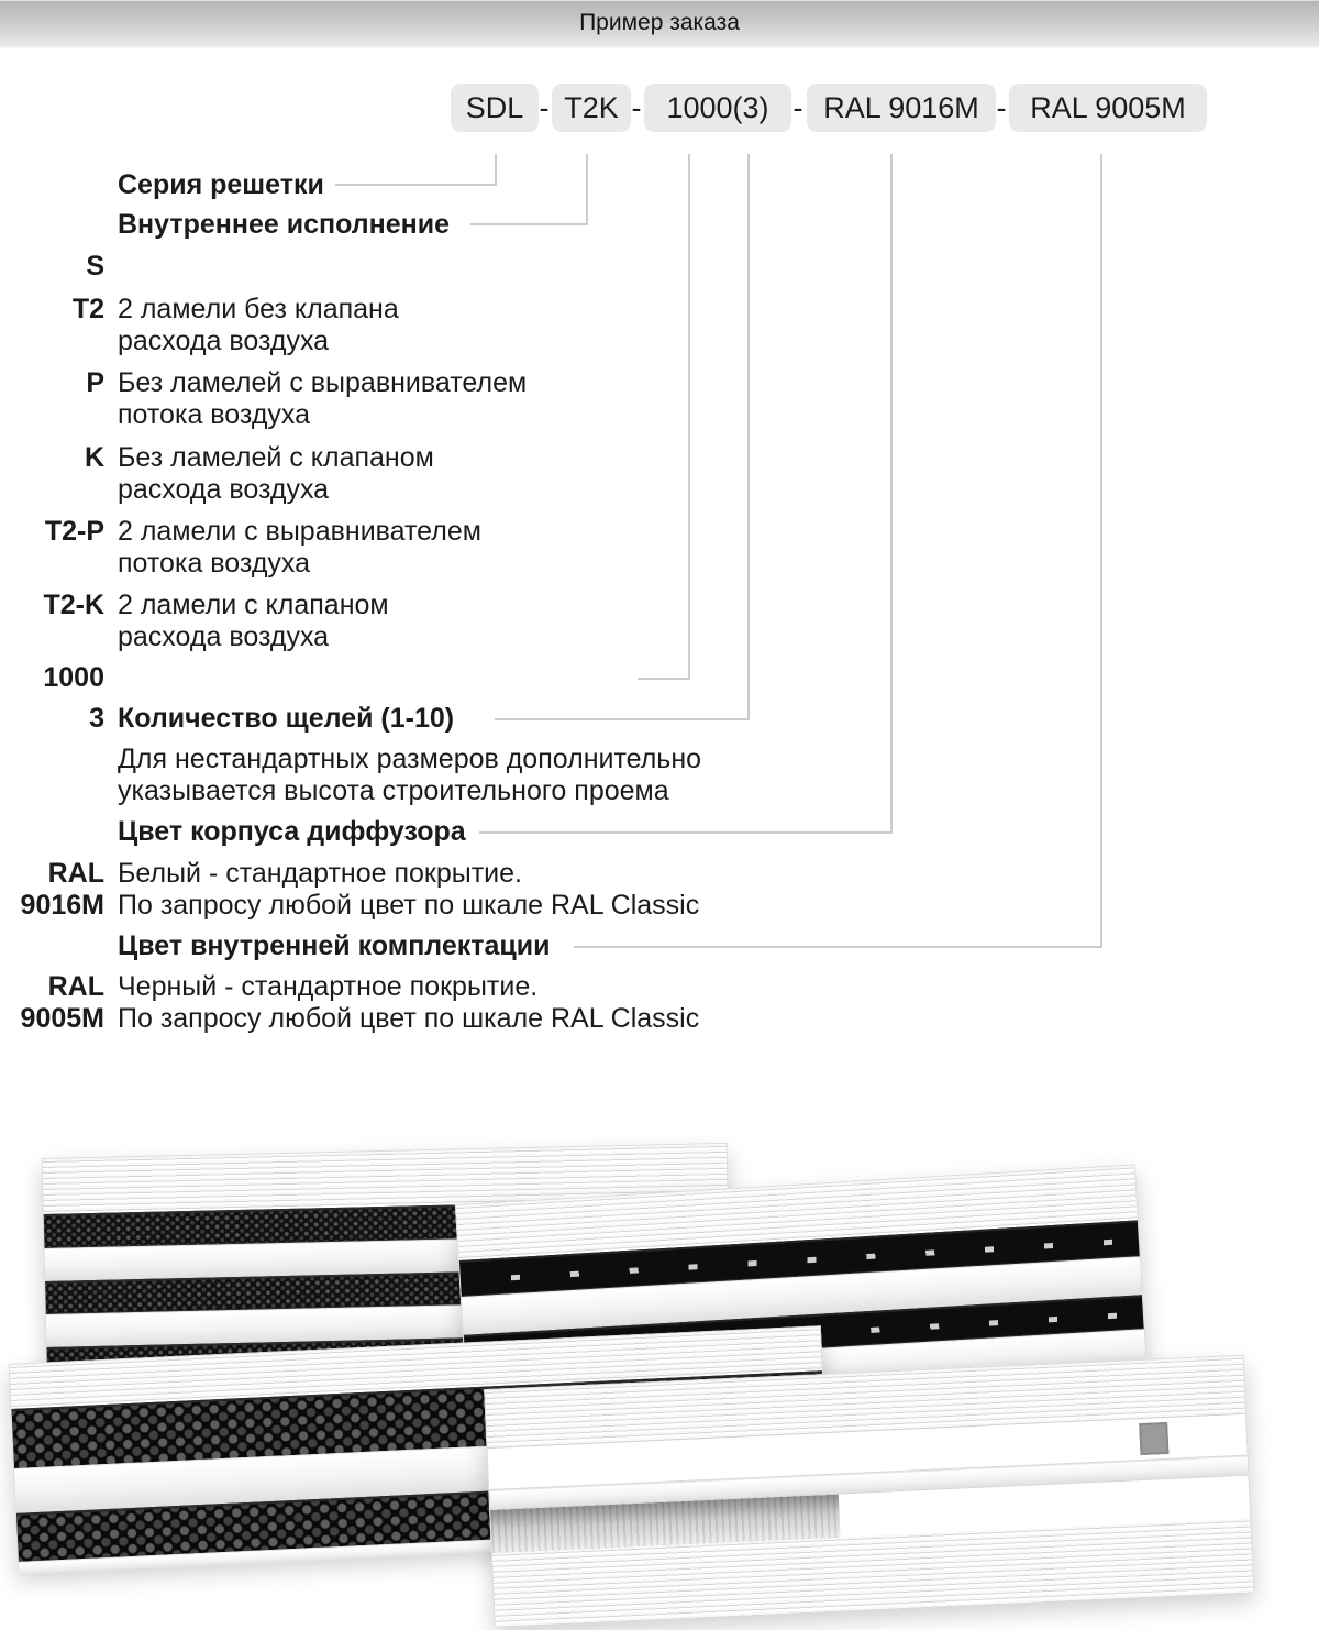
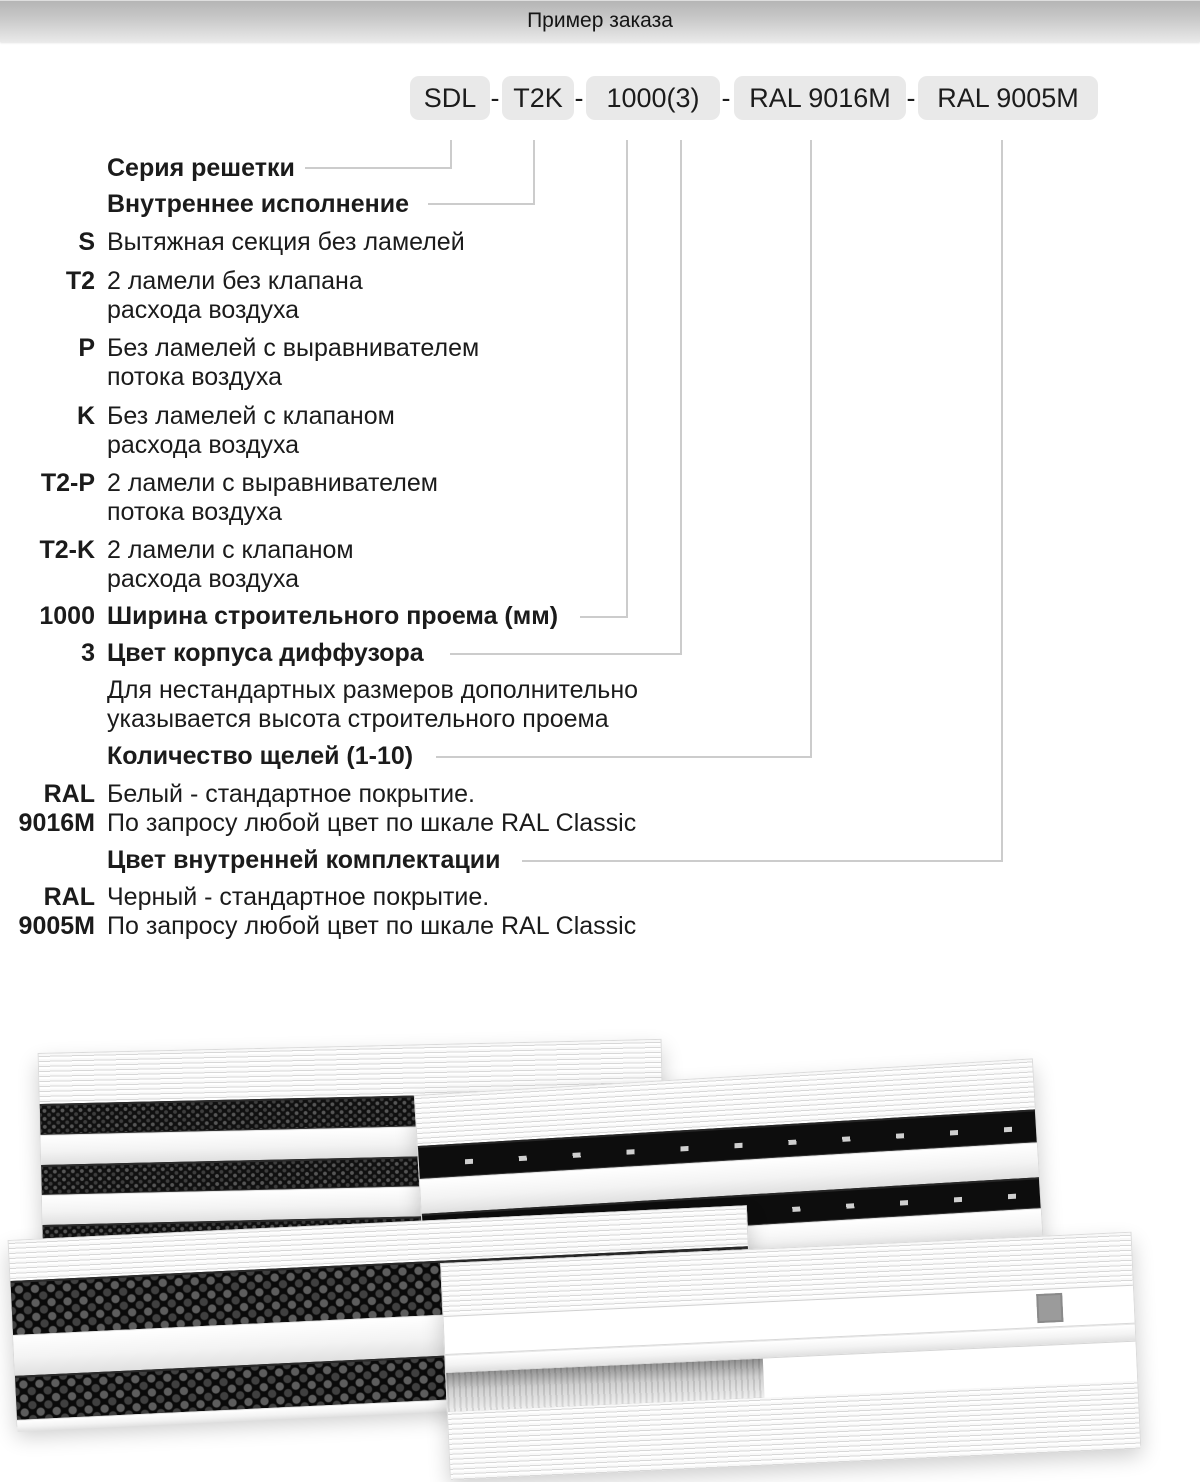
  Пример заказа
  SDL
  -
  T2K
  -
  1000(3)
  -
  RAL 9016M
  -
  RAL 9005M
  Серия решетки
  Внутреннее исполнение
  S
+ Вытяжная секция без ламелей
  T2
  2 ламели без клапана
  расхода воздуха
  P
  Без ламелей с выравнивателем
  потока воздуха
  K
  Без ламелей с клапаном
  расхода воздуха
  T2-P
  2 ламели с выравнивателем
  потока воздуха
  T2-K
  2 ламели с клапаном
  расхода воздуха
  1000
+ Ширина строительного проема (мм)
  3
- Количество щелей (1-10)
+ Цвет корпуса диффузора
  Для нестандартных размеров дополнительно
  указывается высота строительного проема
- Цвет корпуса диффузора
+ Количество щелей (1-10)
  RAL
  9016M
  Белый - стандартное покрытие.
  По запросу любой цвет по шкале RAL Classic
  Цвет внутренней комплектации
  RAL
  9005M
  Черный - стандартное покрытие.
  По запросу любой цвет по шкале RAL Classic
